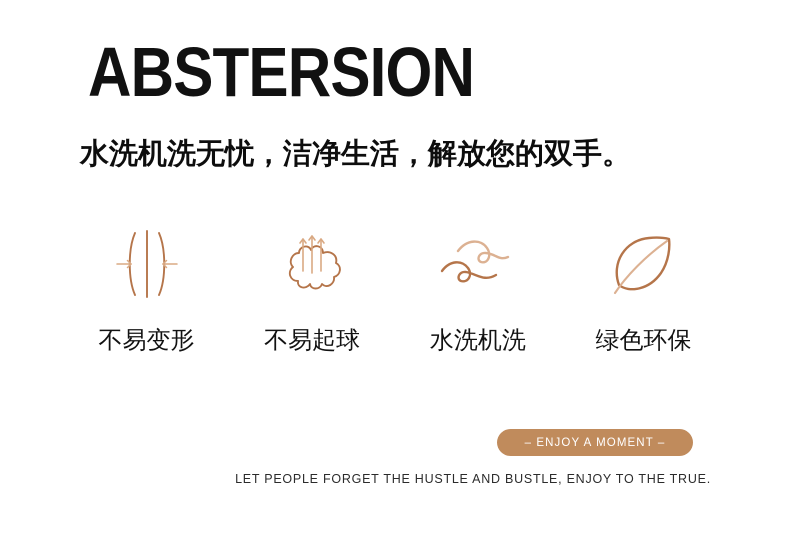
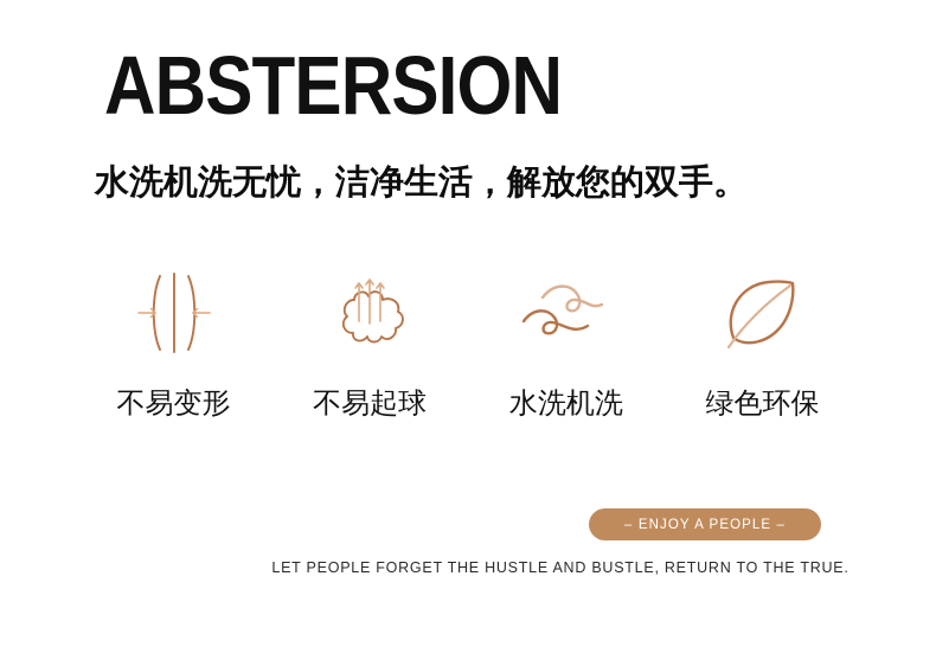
  ABSTERSION
  水洗机洗无忧，洁净生活，解放您的双手。
  不易变形
  不易起球
  水洗机洗
  绿色环保
- – ENJOY A MOMENT –
+ – ENJOY A PEOPLE –
- LET PEOPLE FORGET THE HUSTLE AND BUSTLE, ENJOY TO THE TRUE.
+ LET PEOPLE FORGET THE HUSTLE AND BUSTLE, RETURN TO THE TRUE.
